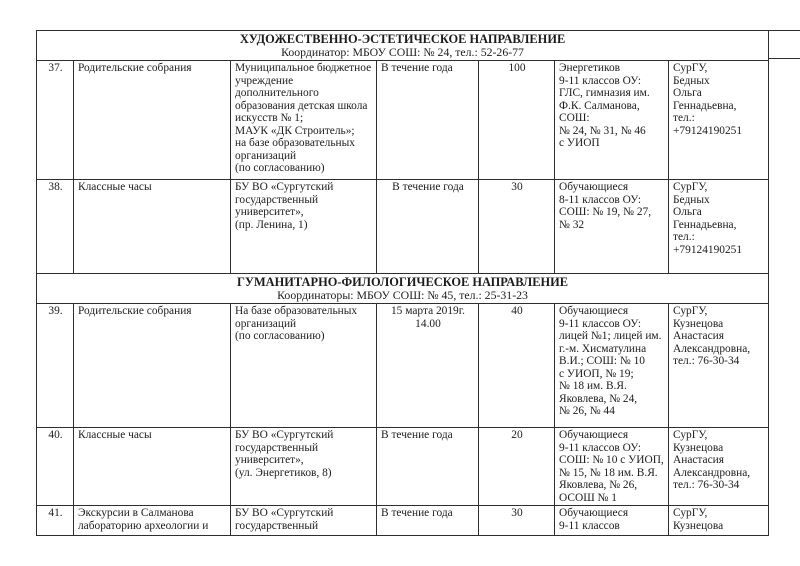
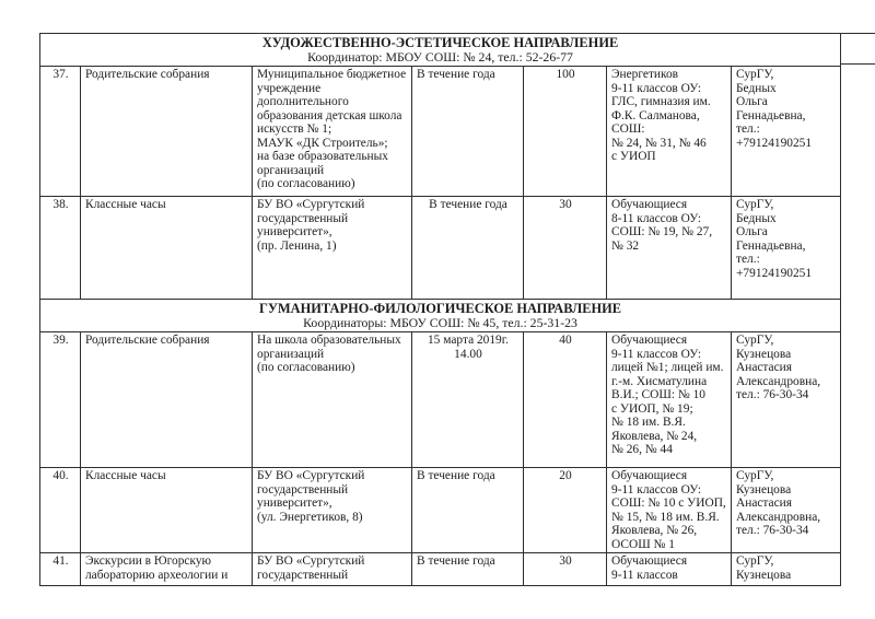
  ХУДОЖЕСТВЕННО-ЭСТЕТИЧЕСКОЕ НАПРАВЛЕНИЕ Координатор: МБОУ СОШ: № 24, тел.: 52-26-77
  37.	Родительские собрания	Муниципальное бюджетное учреждение дополнительного образования детская школа искусств № 1; МАУК «ДК Строитель»; на базе образовательных организаций (по согласованию)	В течение года	100	Энергетиков 9-11 классов ОУ: ГЛС, гимназия им. Ф.К. Салманова, СОШ: № 24, № 31, № 46 с УИОП	СурГУ, Бедных Ольга Геннадьевна, тел.: +79124190251
  38.	Классные часы	БУ ВО «Сургутский государственный университет», (пр. Ленина, 1)	В течение года	30	Обучающиеся 8-11 классов ОУ: СОШ: № 19, № 27, № 32	СурГУ, Бедных Ольга Геннадьевна, тел.: +79124190251
  ГУМАНИТАРНО-ФИЛОЛОГИЧЕСКОЕ НАПРАВЛЕНИЕ Координаторы: МБОУ СОШ: № 45, тел.: 25-31-23
- 39.	Родительские собрания	На базе образовательных организаций (по согласованию)	15 марта 2019г. 14.00	40	Обучающиеся 9-11 классов ОУ: лицей №1; лицей им. г.-м. Хисматулина В.И.; СОШ: № 10 с УИОП, № 19; № 18 им. В.Я. Яковлева, № 24, № 26, № 44	СурГУ, Кузнецова Анастасия Александровна, тел.: 76-30-34
+ 39.	Родительские собрания	На школа образовательных организаций (по согласованию)	15 марта 2019г. 14.00	40	Обучающиеся 9-11 классов ОУ: лицей №1; лицей им. г.-м. Хисматулина В.И.; СОШ: № 10 с УИОП, № 19; № 18 им. В.Я. Яковлева, № 24, № 26, № 44	СурГУ, Кузнецова Анастасия Александровна, тел.: 76-30-34
  40.	Классные часы	БУ ВО «Сургутский государственный университет», (ул. Энергетиков, 8)	В течение года	20	Обучающиеся 9-11 классов ОУ: СОШ: № 10 с УИОП, № 15, № 18 им. В.Я. Яковлева, № 26, ОСОШ № 1	СурГУ, Кузнецова Анастасия Александровна, тел.: 76-30-34
- 41.	Экскурсии в Салманова лабораторию археологии и	БУ ВО «Сургутский государственный	В течение года	30	Обучающиеся 9-11 классов	СурГУ, Кузнецова
+ 41.	Экскурсии в Югорскую лабораторию археологии и	БУ ВО «Сургутский государственный	В течение года	30	Обучающиеся 9-11 классов	СурГУ, Кузнецова
